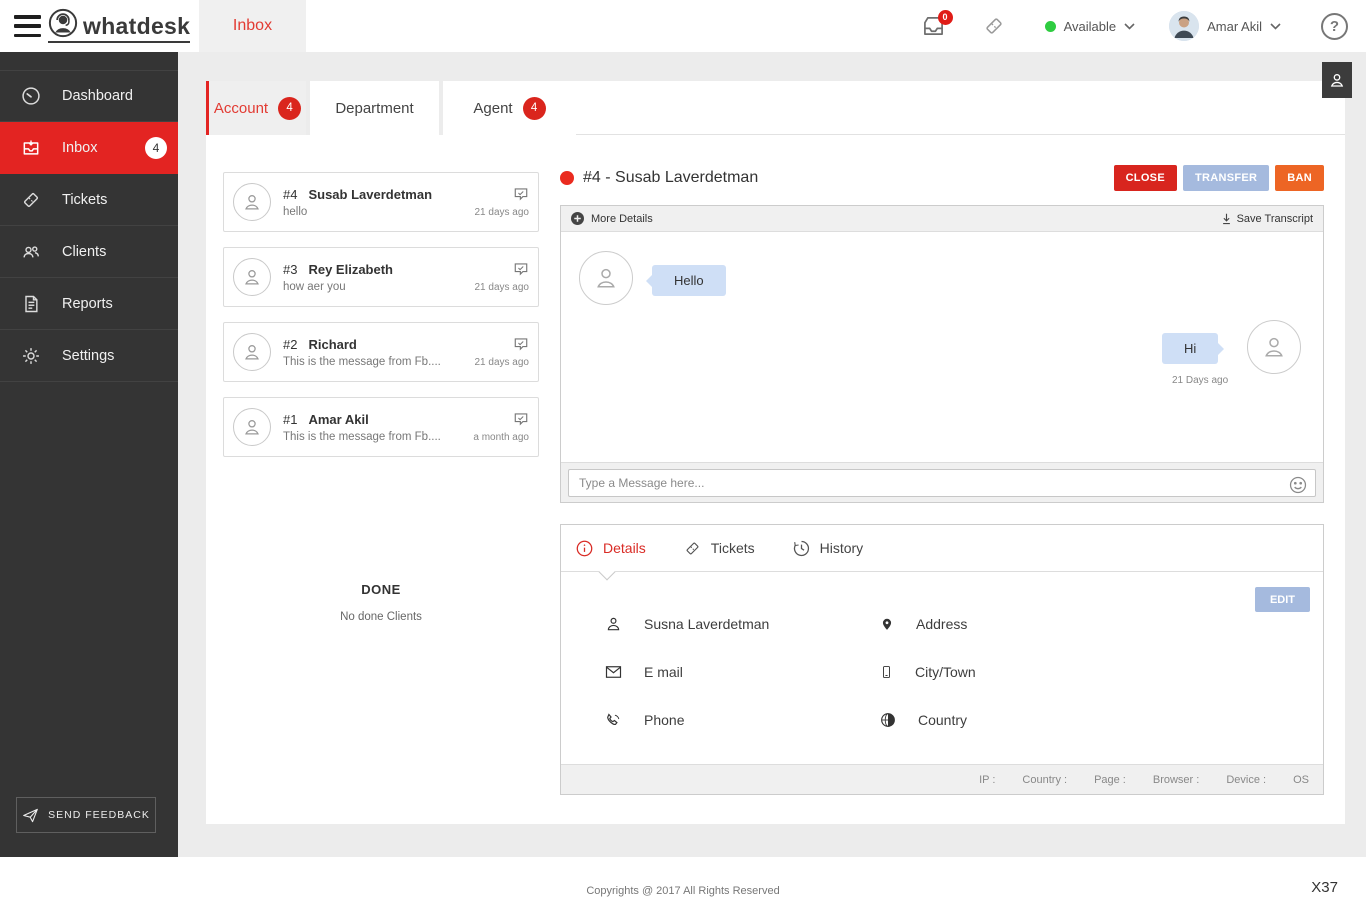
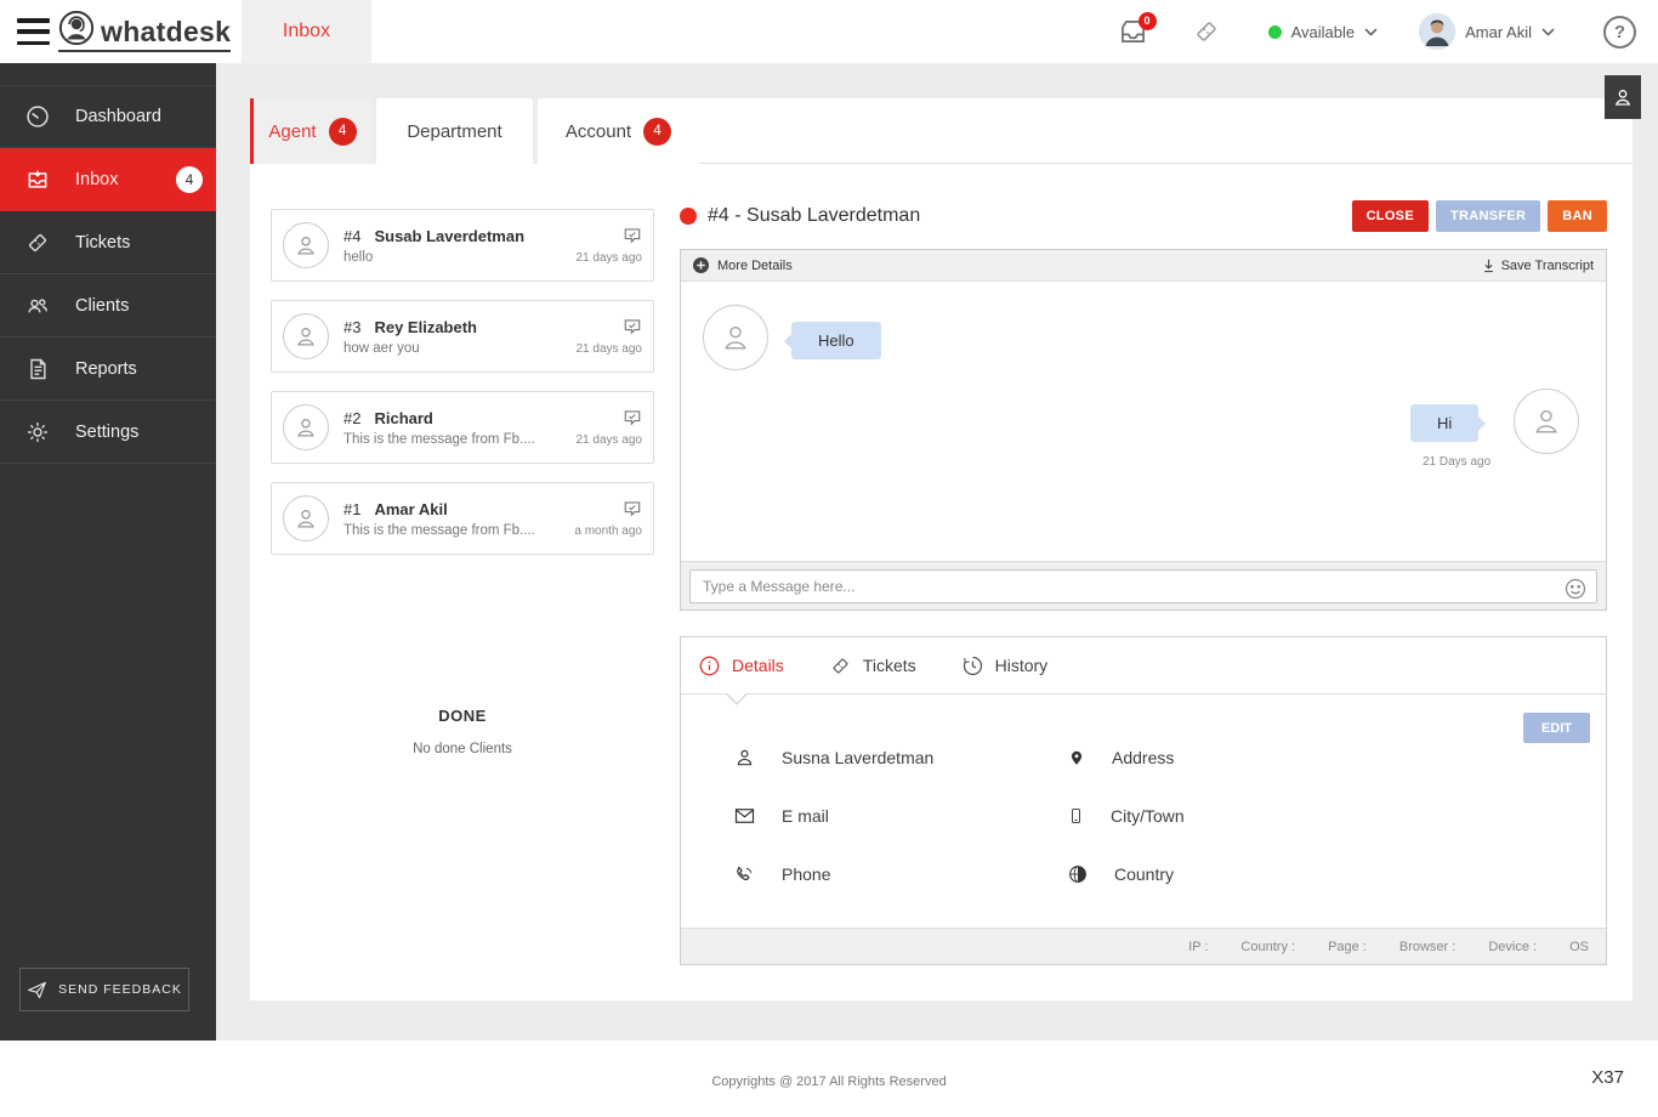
  whatdesk
  Inbox
  0
  Available
  Amar Akil
  ?
  Dashboard
  Inbox
  4
  Tickets
  Clients
  Reports
  Settings
  SEND FEEDBACK
- Account
+ Agent
  4
  Department
- Agent
+ Account
  4
  #4
  Susab Laverdetman
  hello
  21 days ago
  #3
  Rey Elizabeth
  how aer you
  21 days ago
  #2
  Richard
  This is the message from Fb....
  21 days ago
  #1
  Amar Akil
  This is the message from Fb....
  a month ago
  DONE
  No done Clients
  #4 - Susab Laverdetman
  CLOSE
  TRANSFER
  BAN
  More Details
  Save Transcript
  Hello
  Hi
  21 Days ago
  Type a Message here...
  Details
  Tickets
  History
  EDIT
  Susna Laverdetman
  Address
  E mail
  City/Town
  Phone
  Country
  IP :
  Country :
  Page :
  Browser :
  Device :
  OS
  Copyrights @ 2017 All Rights Reserved
  X37
